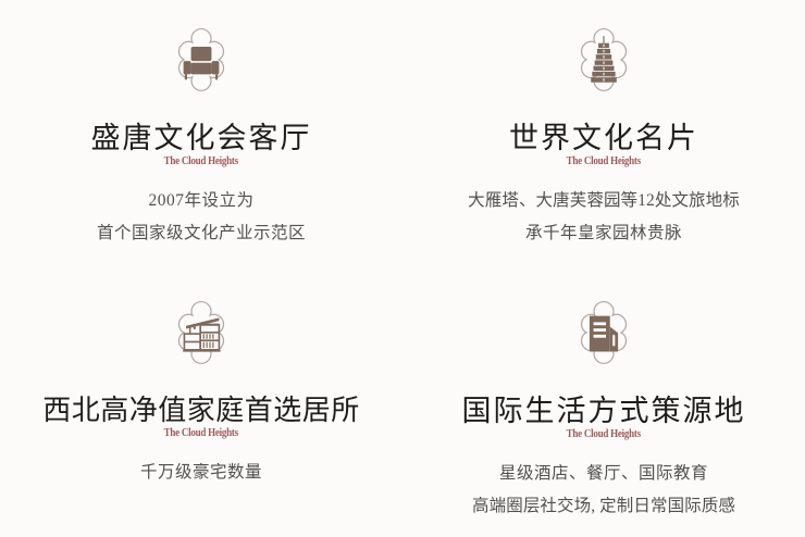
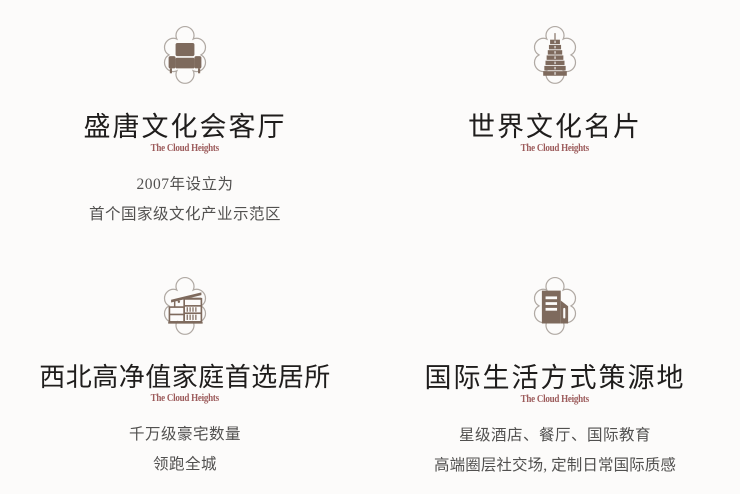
  盛唐文化会客厅
  The Cloud Heights
  2007年设立为
  首个国家级文化产业示范区
  世界文化名片
  The Cloud Heights
- 大雁塔、大唐芙蓉园等12处文旅地标
- 承千年皇家园林贵脉
  西北高净值家庭首选居所
  The Cloud Heights
  千万级豪宅数量
+ 领跑全城
  国际生活方式策源地
  The Cloud Heights
  星级酒店、餐厅、国际教育
  高端圈层社交场, 定制日常国际质感
